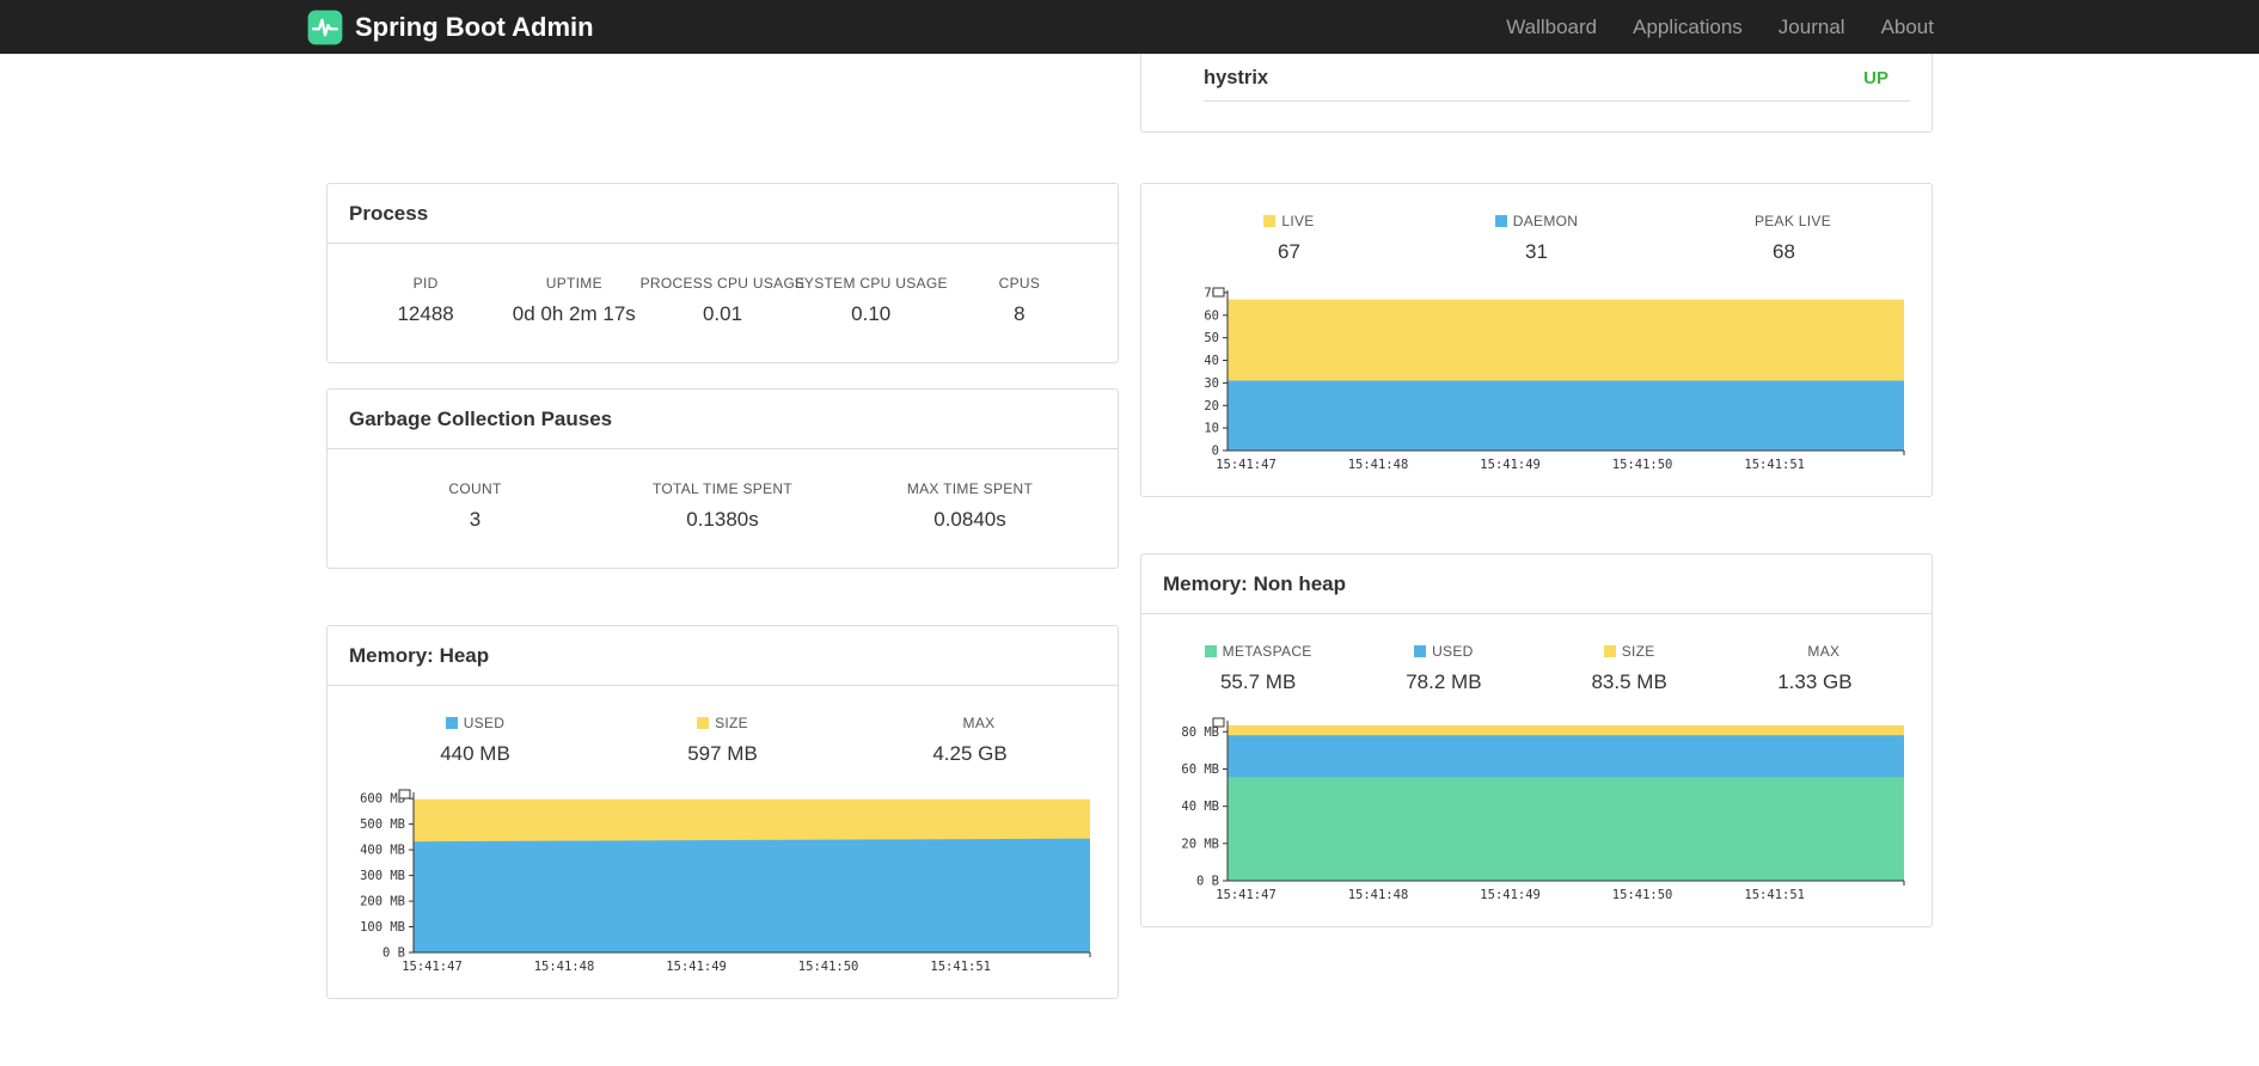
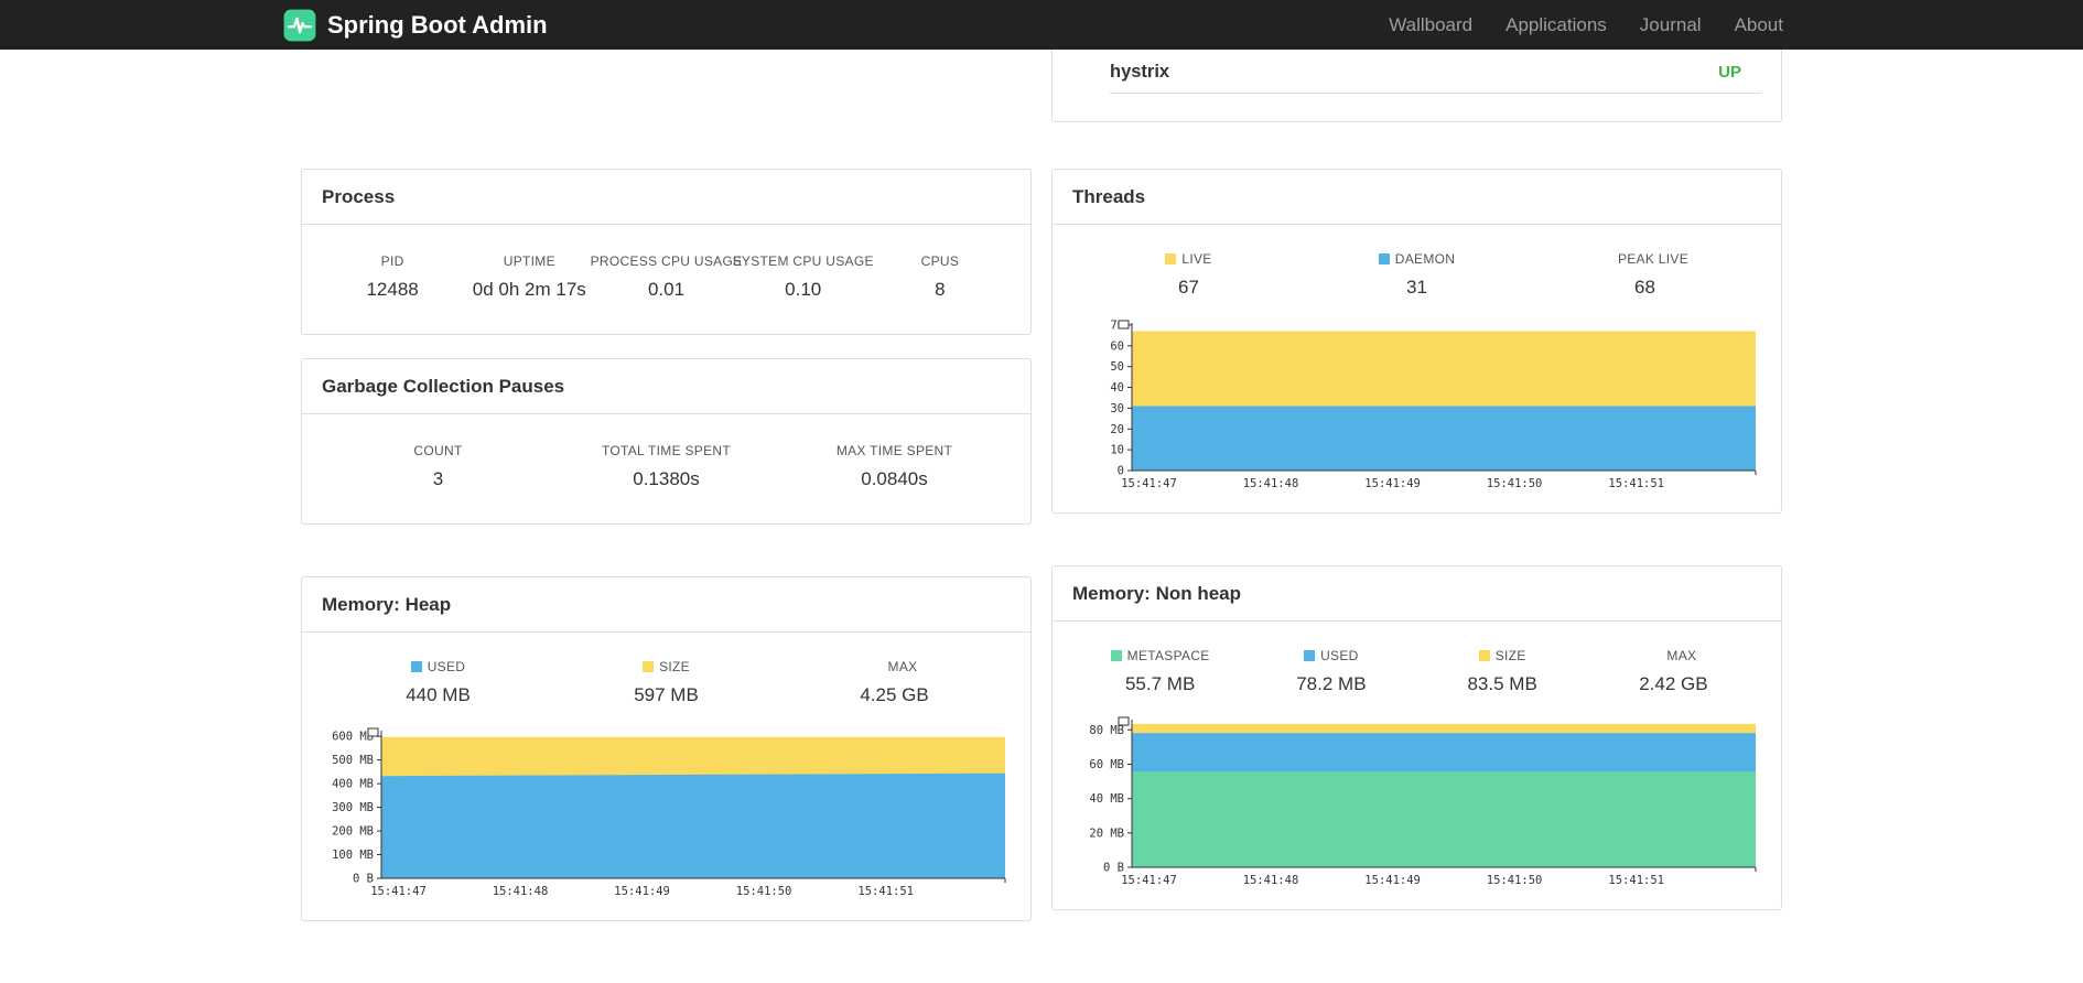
  Spring Boot Admin
  Wallboard
  Applications
  Journal
  About
  Process
  PID
  12488
  UPTIME
  0d 0h 2m 17s
  PROCESS CPU USAG
  0.01
  SYSTEM CPU USAGE
  0.10
  CPUS
  8
  Garbage Collection Pauses
  COUNT
  3
  TOTAL TIME SPENT
  0.1380s
  MAX TIME SPENT
  0.0840s
  Memory: Heap
  USED
  440 MB
  SIZE
  597 MB
  MAX
  4.25 GB
  0 B
  100 MB
  200 MB
  300 MB
  400 MB
  500 MB
  600 MB
  15:41:47
  15:41:48
  15:41:49
  15:41:50
  15:41:51
  hystrix
  UP
+ Threads
  LIVE
  67
  DAEMON
  31
  PEAK LIVE
  68
  0
  10
  20
  30
  40
  50
  60
  15:41:47
  15:41:48
  15:41:49
  15:41:50
  15:41:51
  Memory: Non heap
  METASPACE
  55.7 MB
  USED
  78.2 MB
  SIZE
  83.5 MB
  MAX
- 1.33 GB
+ 2.42 GB
  0 B
  20 MB
  40 MB
  60 MB
  80 MB
  15:41:47
  15:41:48
  15:41:49
  15:41:50
  15:41:51
